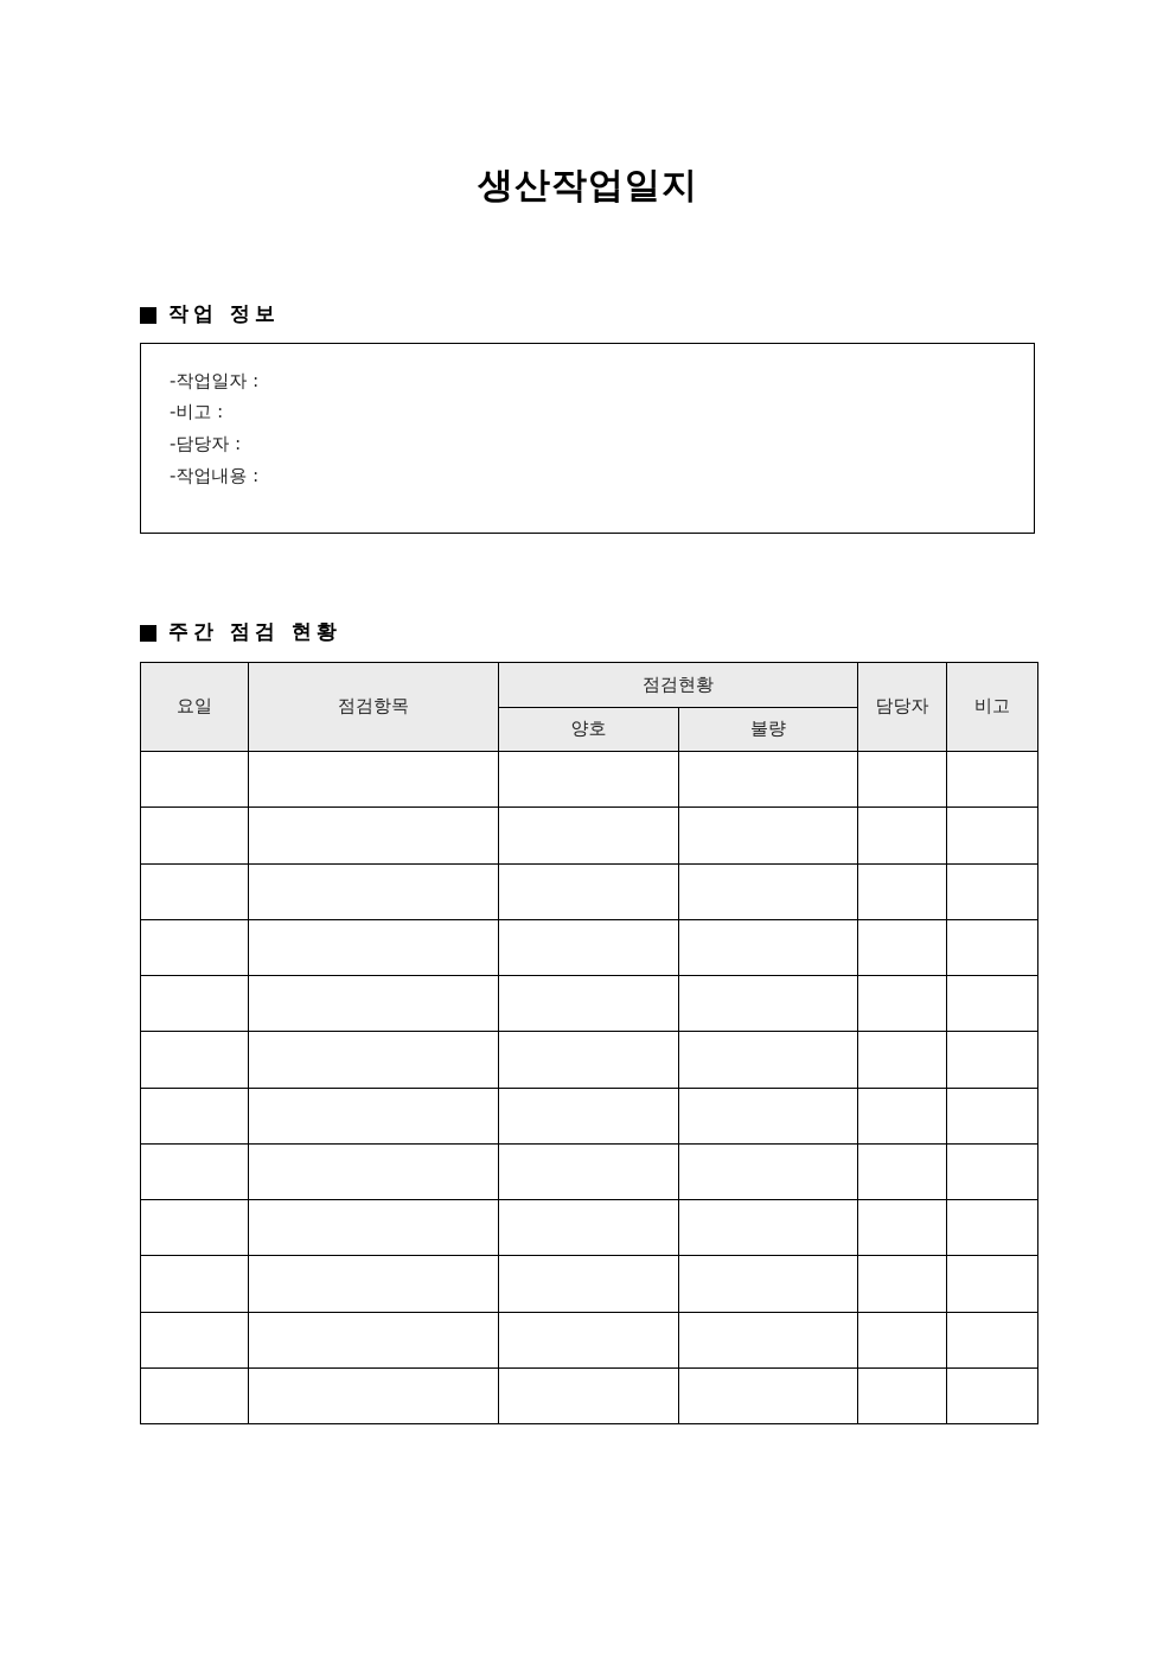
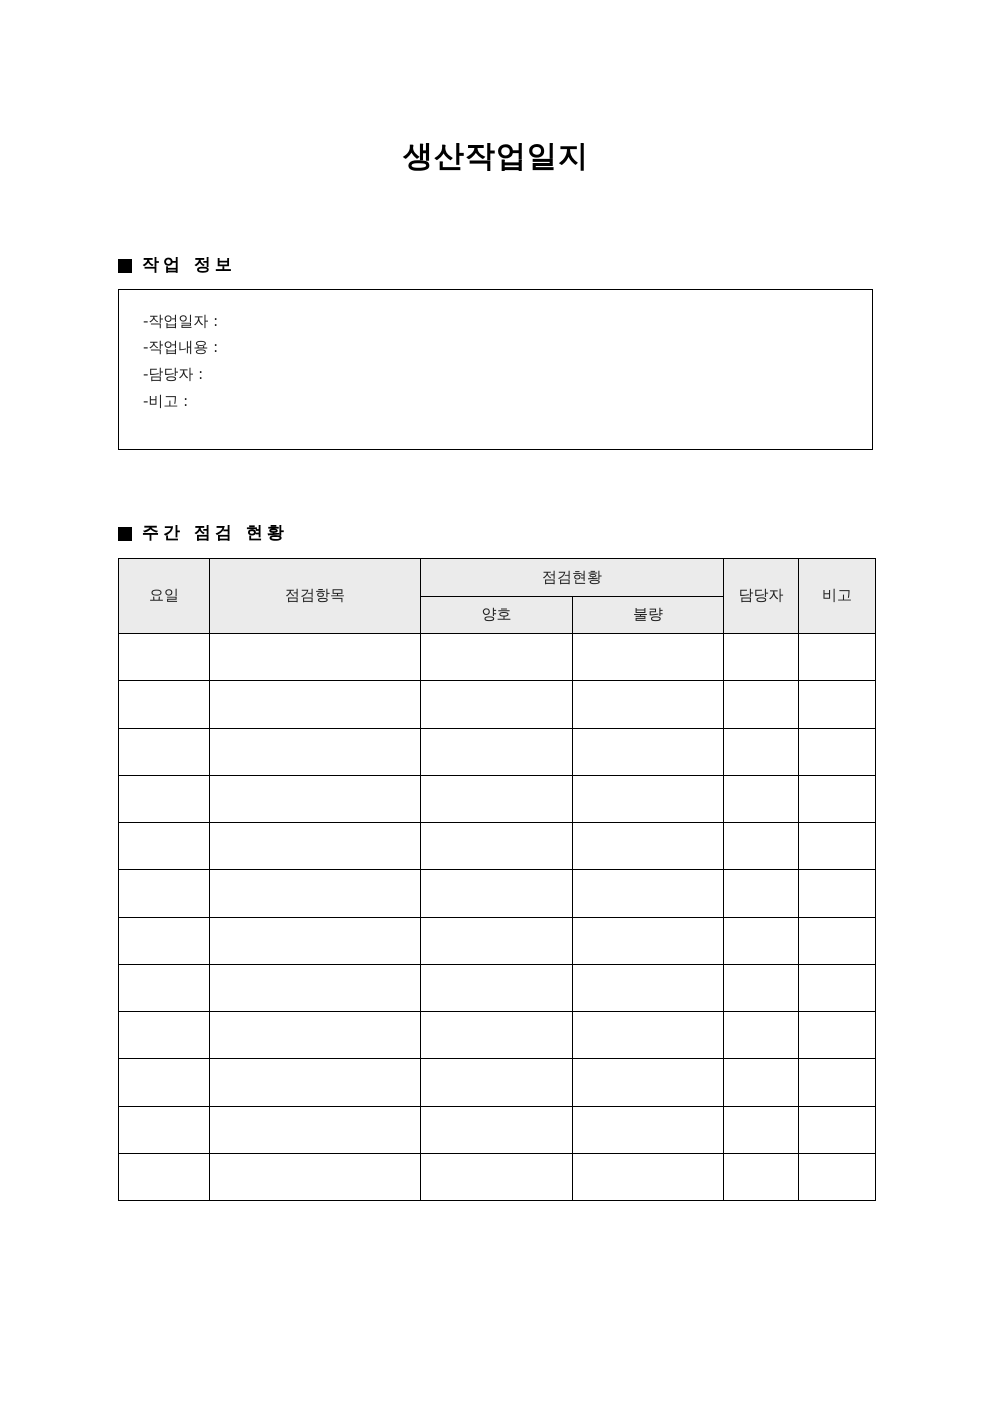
  생산작업일지
  작업 정보
  -작업일자 :
- -비고 :
+ -작업내용 :
  -담당자 :
- -작업내용 :
+ -비고 :
  주간 점검 현황
  요일	점검항목	점검현황	담당자	비고
  양호	불량
